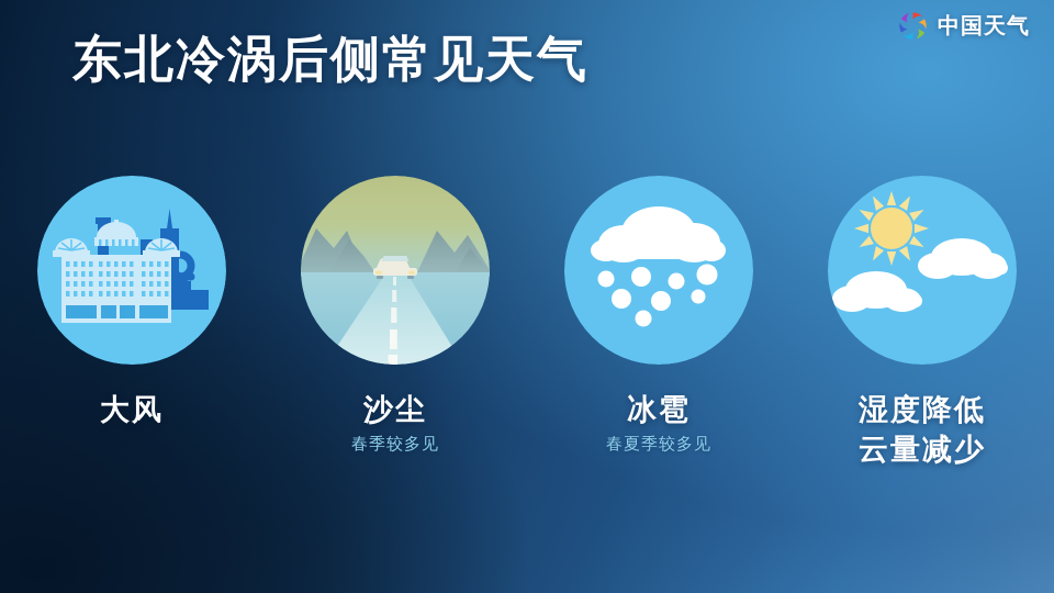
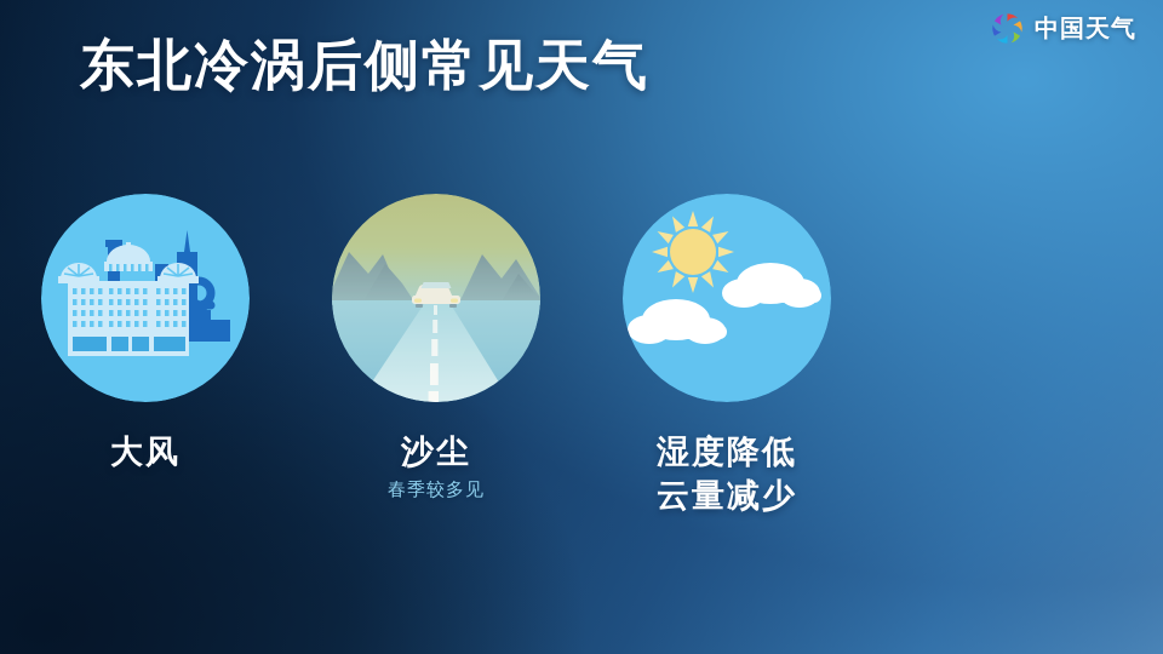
  东北冷涡后侧常见天气
  中国天气
  大风
  沙尘
  春季较多见
- 冰雹
- 春夏季较多见
  湿度降低
  云量减少
